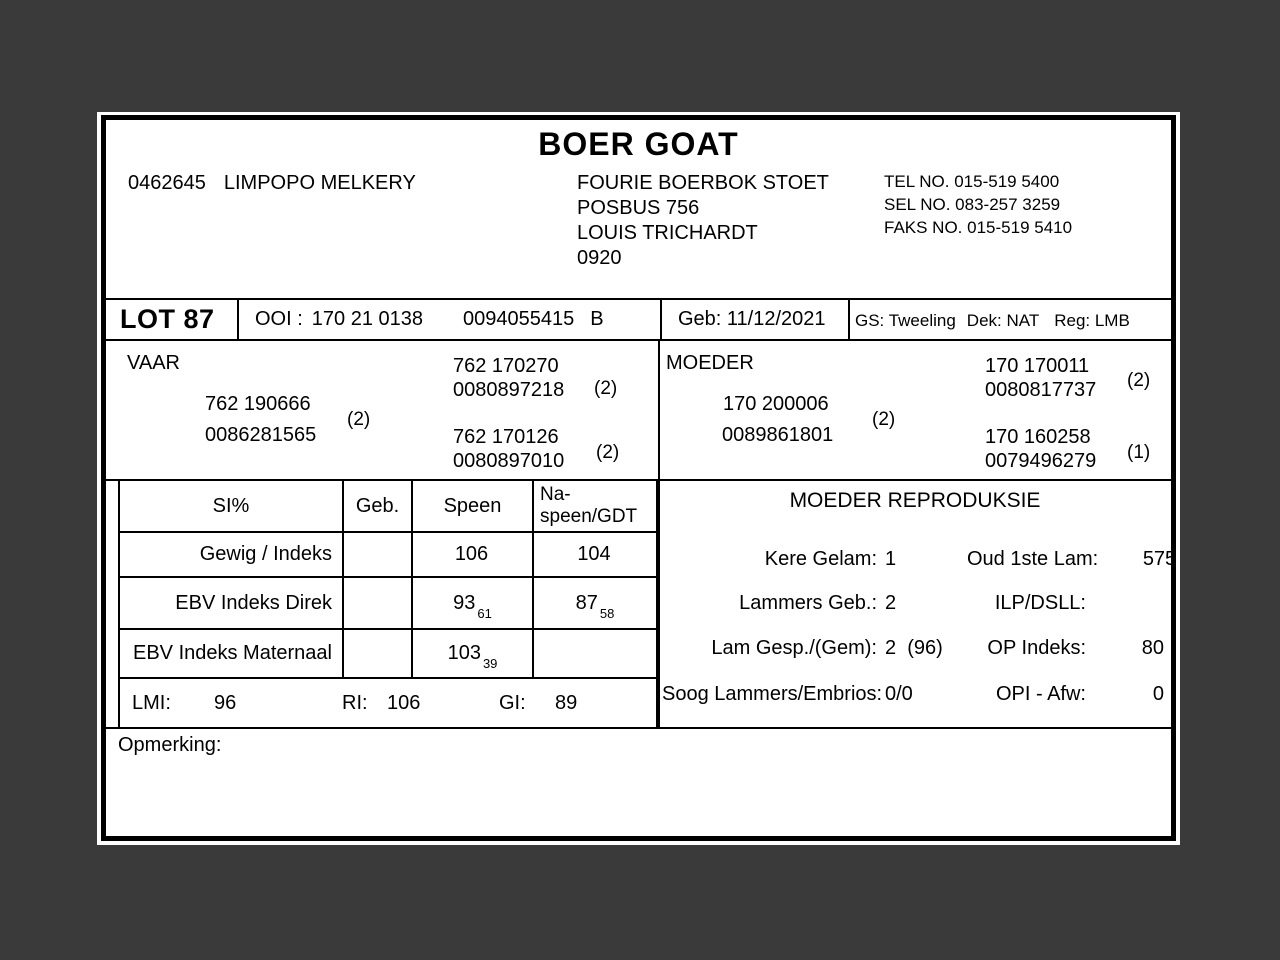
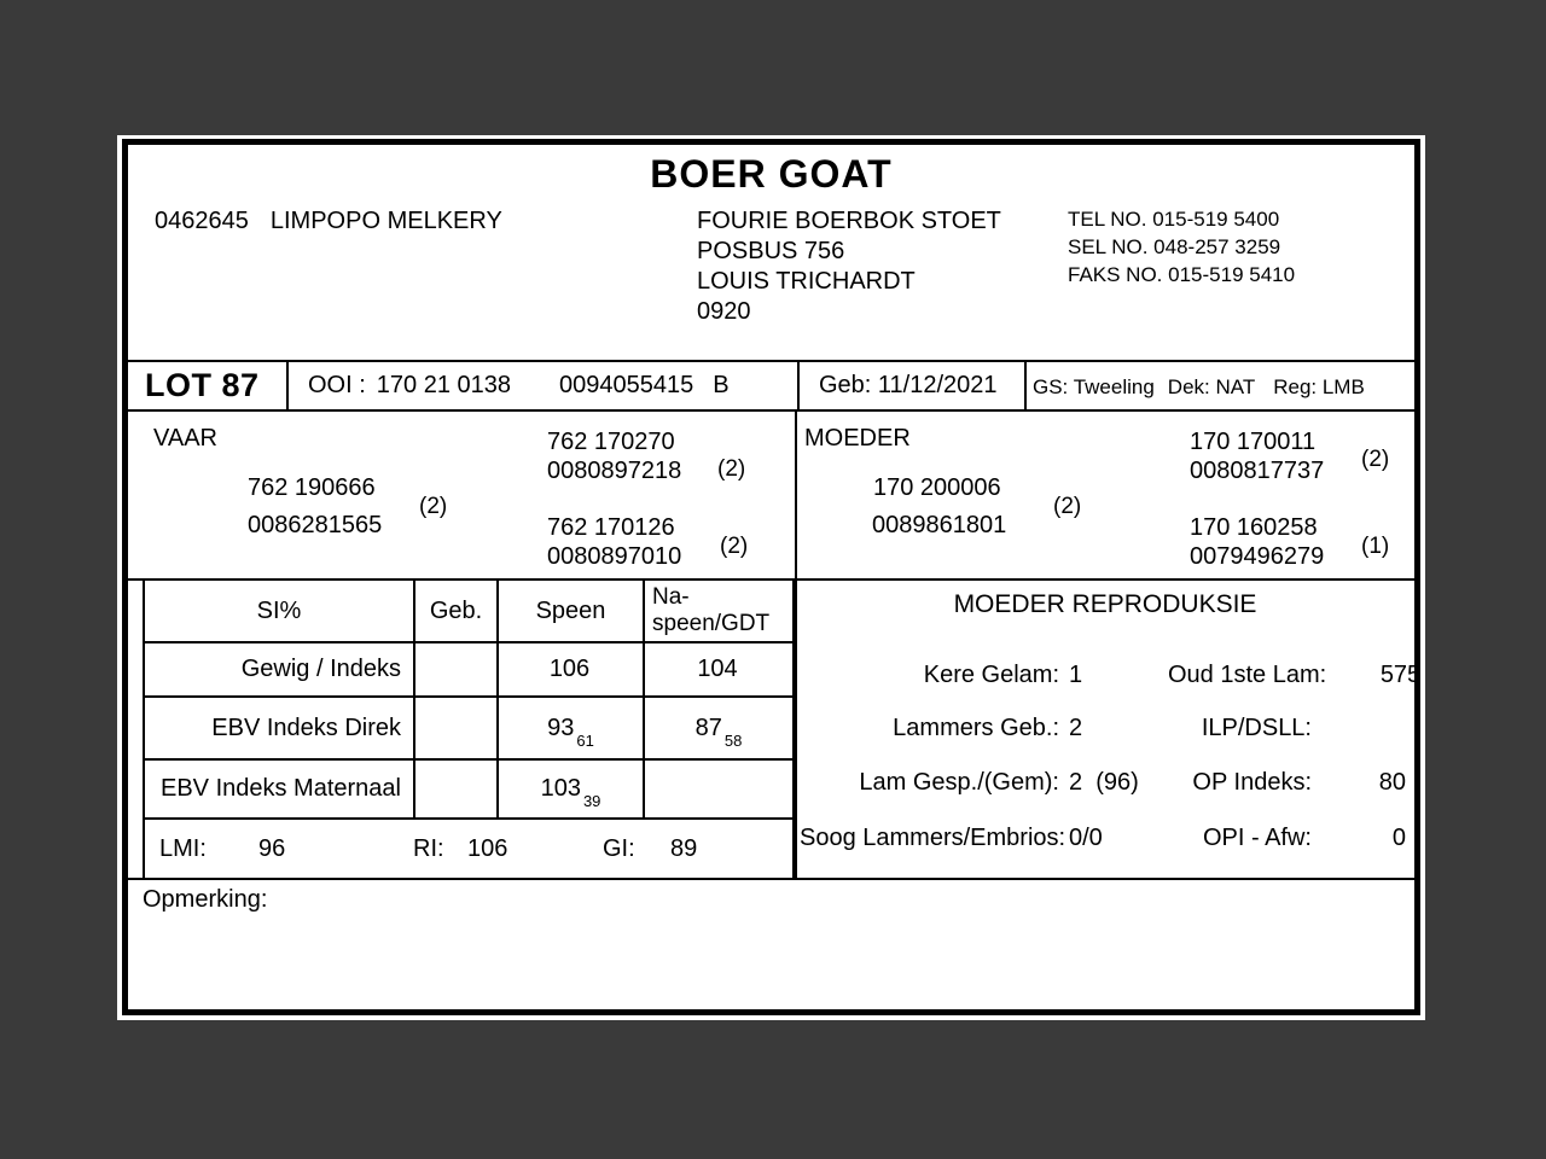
  BOER GOAT
  0462645 LIMPOPO MELKERY
  FOURIE BOERBOK STOET
  POSBUS 756
  LOUIS TRICHARDT
  0920
  TEL NO. 015-519 5400
- SEL NO. 083-257 3259
+ SEL NO. 048-257 3259
  FAKS NO. 015-519 5410
  LOT 87
  OOI : 170 21 0138 0094055415 B
  Geb: 11/12/2021
  GS: Tweeling Dek: NAT Reg: LMB
  VAAR
  762 190666
  0086281565
  (2)
  762 170270
  0080897218
  (2)
  762 170126
  0080897010
  (2)
  MOEDER
  170 200006
  0089861801
  (2)
  170 170011
  0080817737
  (2)
  170 160258
  0079496279
  (1)
  SI%
  Geb.
  Speen
  Na-speen/GDT
  Gewig / Indeks
  106
  104
  EBV Indeks Direk
  93
  61
  87
  58
  EBV Indeks Maternaal
  103
  39
  LMI:
  96
  RI:
  106
  GI:
  89
  MOEDER REPRODUKSIE
  Kere Gelam:
  1
  Oud 1ste Lam:
  575
  Lammers Geb.:
  2
  ILP/DSLL:
  Lam Gesp./(Gem):
  2 (96)
  OP Indeks:
  80
  Soog Lammers/Embrios
  0/0
  OPI - Afw:
  0
  Opmerking:
